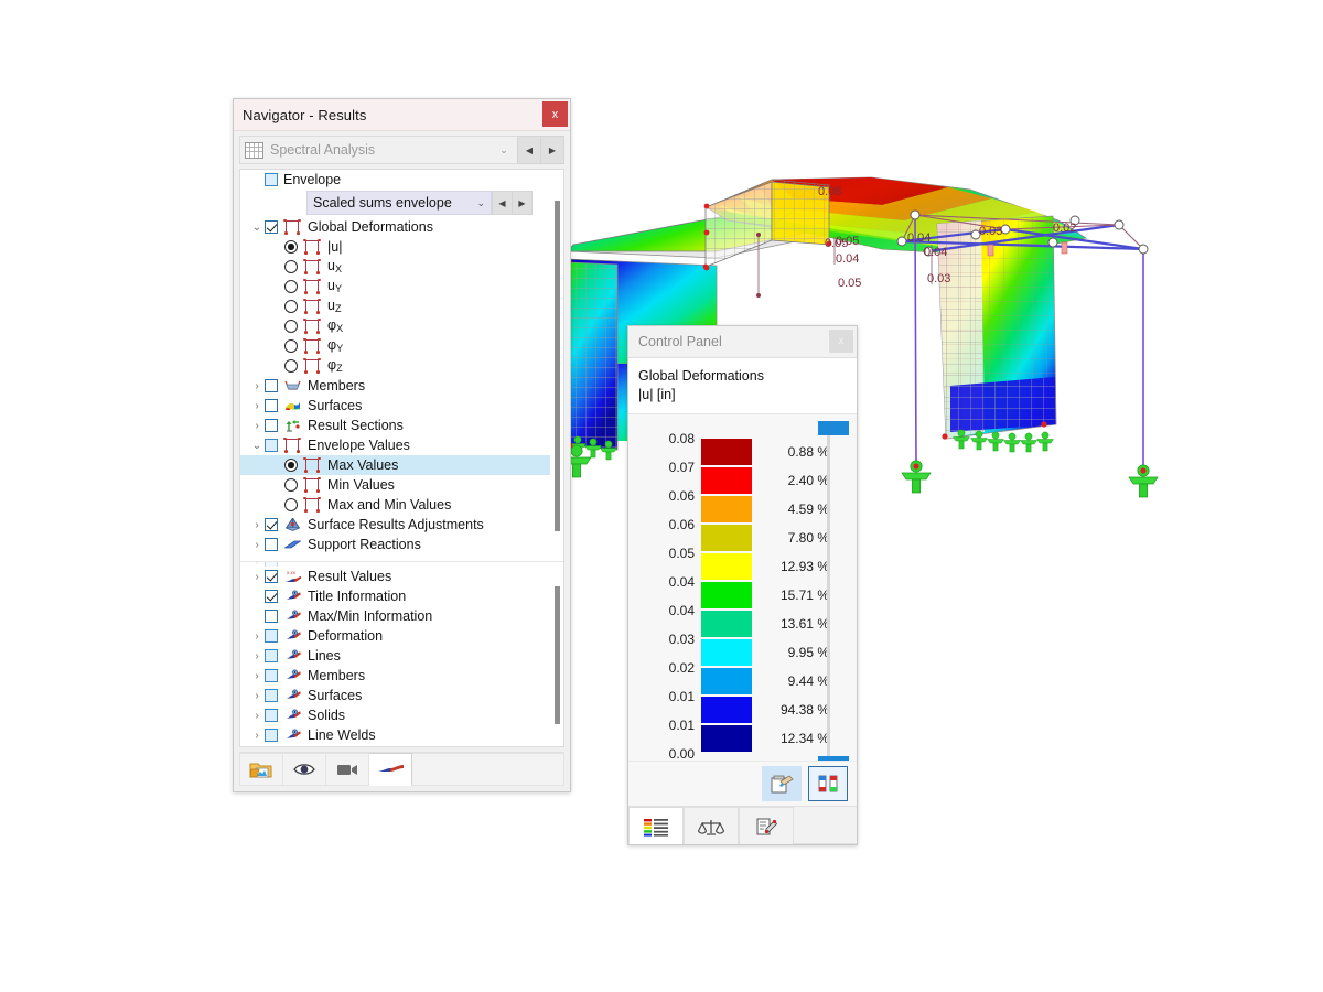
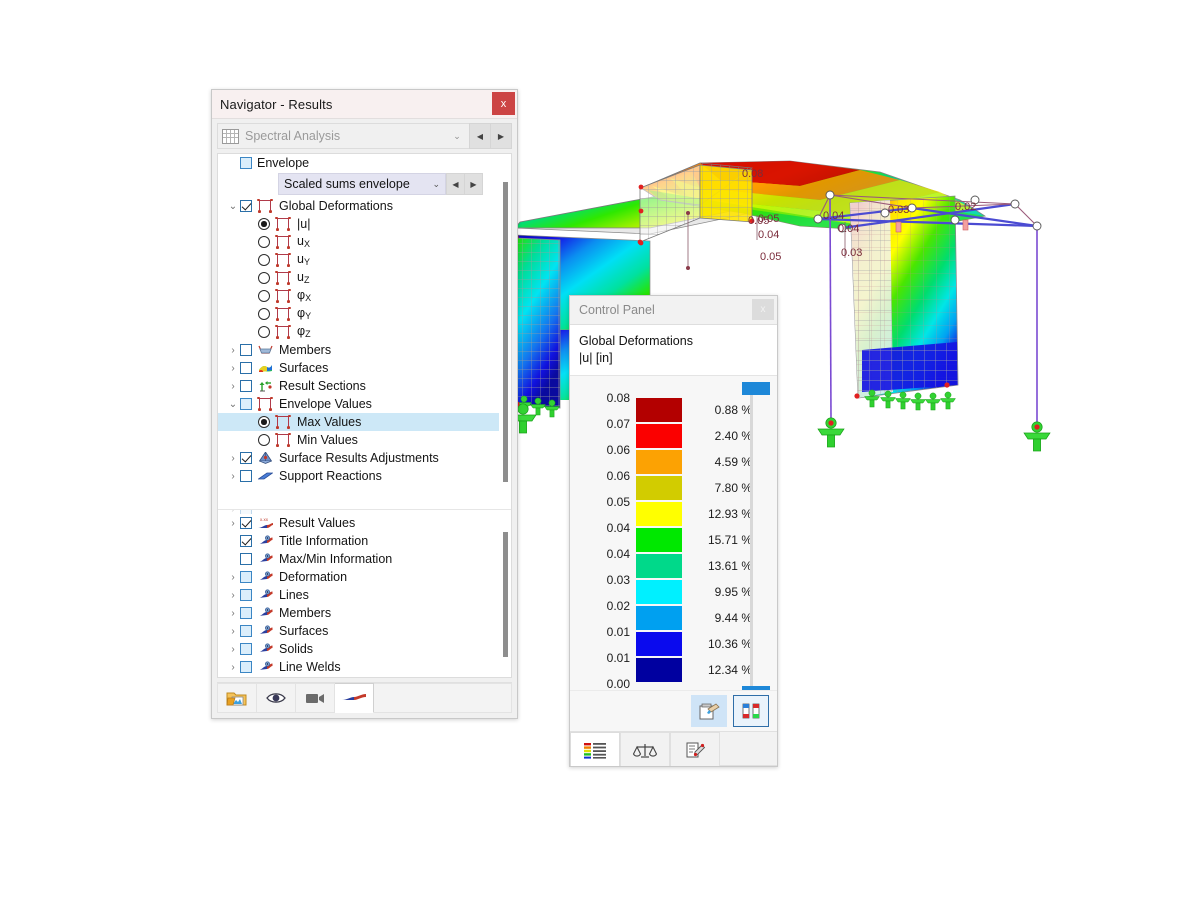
  0.08
  0.05
  0.05
  0.04
  0.05
  0.04
  0.04
  0.03
  0.03
  0.02
  Navigator - Results
  x
  Spectral Analysis
  ⌄
  ◀
  ▶
  Envelope
  Scaled sums envelope
  ⌄
  ◀
  ▶
  ⌄
  Global Deformations
  |u|
  uX
  uY
  uZ
  φX
  φY
  φZ
  ›
  Members
  ›
  Surfaces
  ›
  Result Sections
  ⌄
  Envelope Values
  Max Values
  Min Values
- Max and Min Values
  ›
  Surface Results Adjustments
  ›
  Support Reactions
  ›
  Result Values
  Title Information
  Max/Min Information
  ›
  Deformation
  ›
  Lines
  ›
  Members
  ›
  Surfaces
  ›
  Solids
  ›
  Line Welds
  Control Panel
  Global Deformations
  |u| [in]
  0.08
  0.07
  0.06
  0.06
  0.05
  0.04
  0.04
  0.03
  0.02
  0.01
  0.01
  0.00
  0.88 %
  2.40 %
  4.59 %
  7.80 %
  12.93 %
  15.71 %
  13.61 %
  9.95 %
  9.44 %
- 94.38 %
+ 10.36 %
  12.34 %
